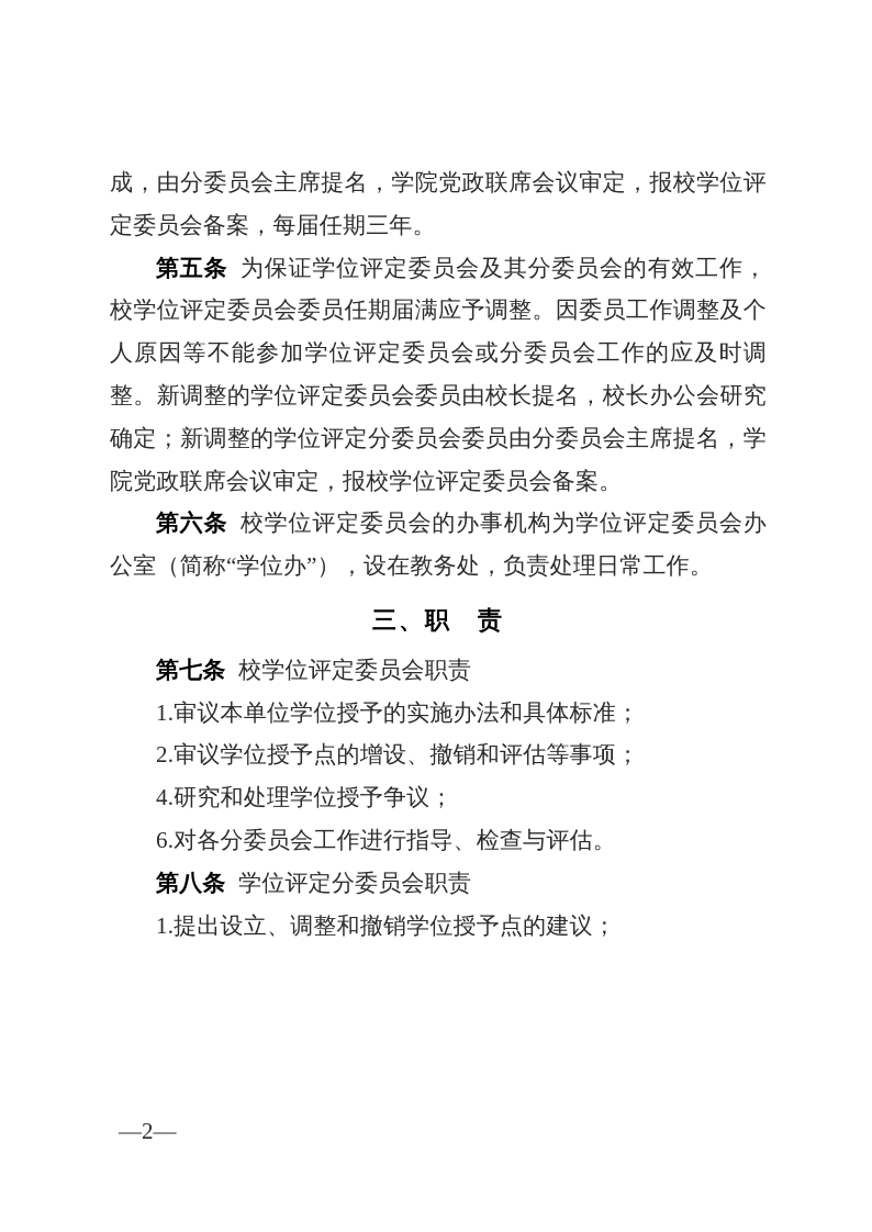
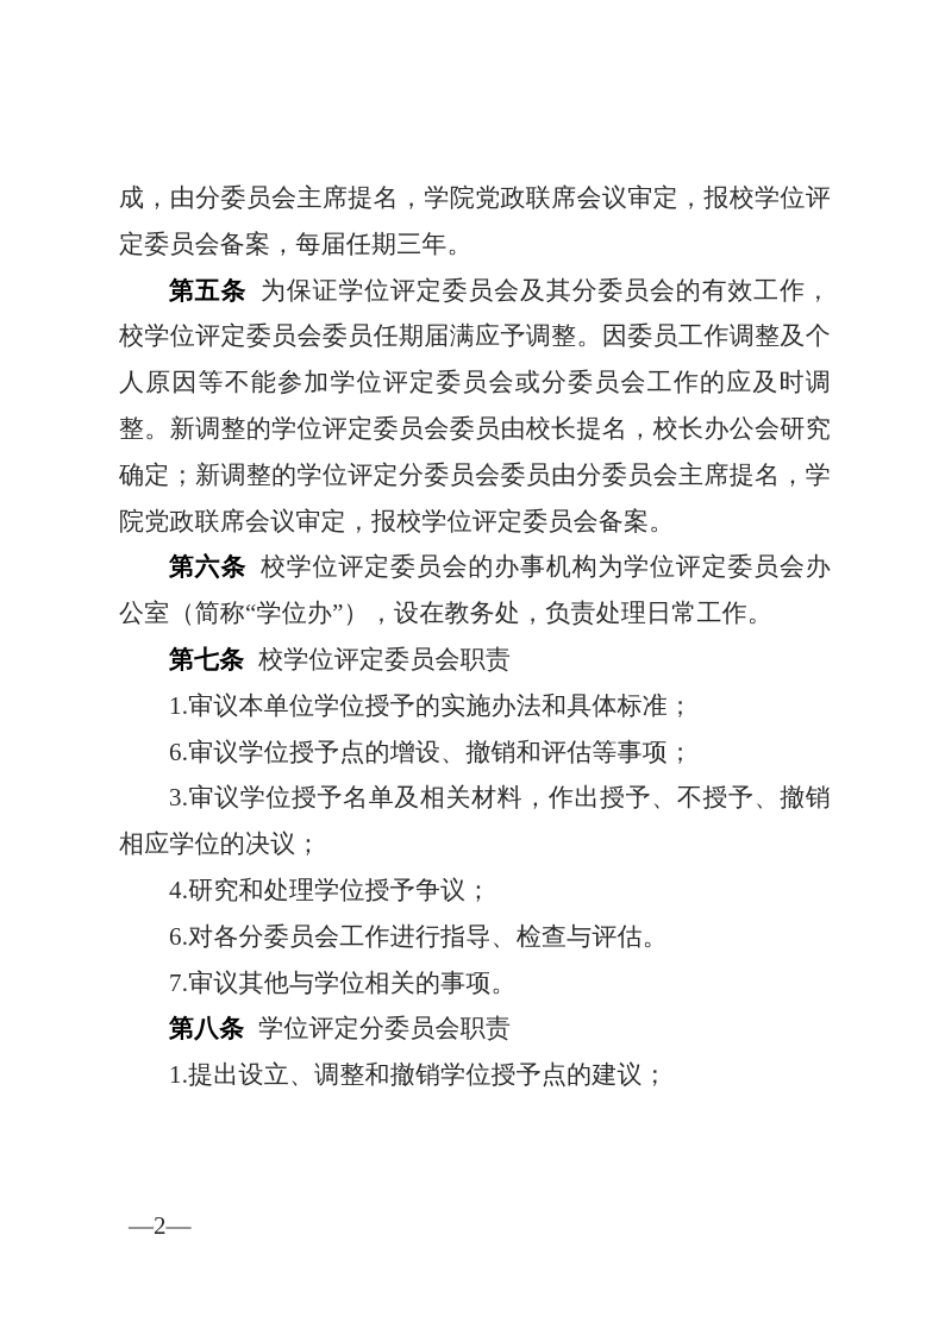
  成，由分委员会主席提名，学院党政联席会议审定，报校学位评定委员会备案，每届任期三年。
  第五条 为保证学位评定委员会及其分委员会的有效工作，校学位评定委员会委员任期届满应予调整。因委员工作调整及个人原因等不能参加学位评定委员会或分委员会工作的应及时调整。新调整的学位评定委员会委员由校长提名，校长办公会研究确定；新调整的学位评定分委员会委员由分委员会主席提名，学院党政联席会议审定，报校学位评定委员会备案。
  第六条 校学位评定委员会的办事机构为学位评定委员会办公室（简称“学位办”），设在教务处，负责处理日常工作。
- 三、职 责
  第七条 校学位评定委员会职责
  1.审议本单位学位授予的实施办法和具体标准；
- 2.审议学位授予点的增设、撤销和评估等事项；
+ 6.审议学位授予点的增设、撤销和评估等事项；
+ 3.审议学位授予名单及相关材料，作出授予、不授予、撤销相应学位的决议；
  4.研究和处理学位授予争议；
  6.对各分委员会工作进行指导、检查与评估。
+ 7.审议其他与学位相关的事项。
  第八条 学位评定分委员会职责
  1.提出设立、调整和撤销学位授予点的建议；
  —2—
